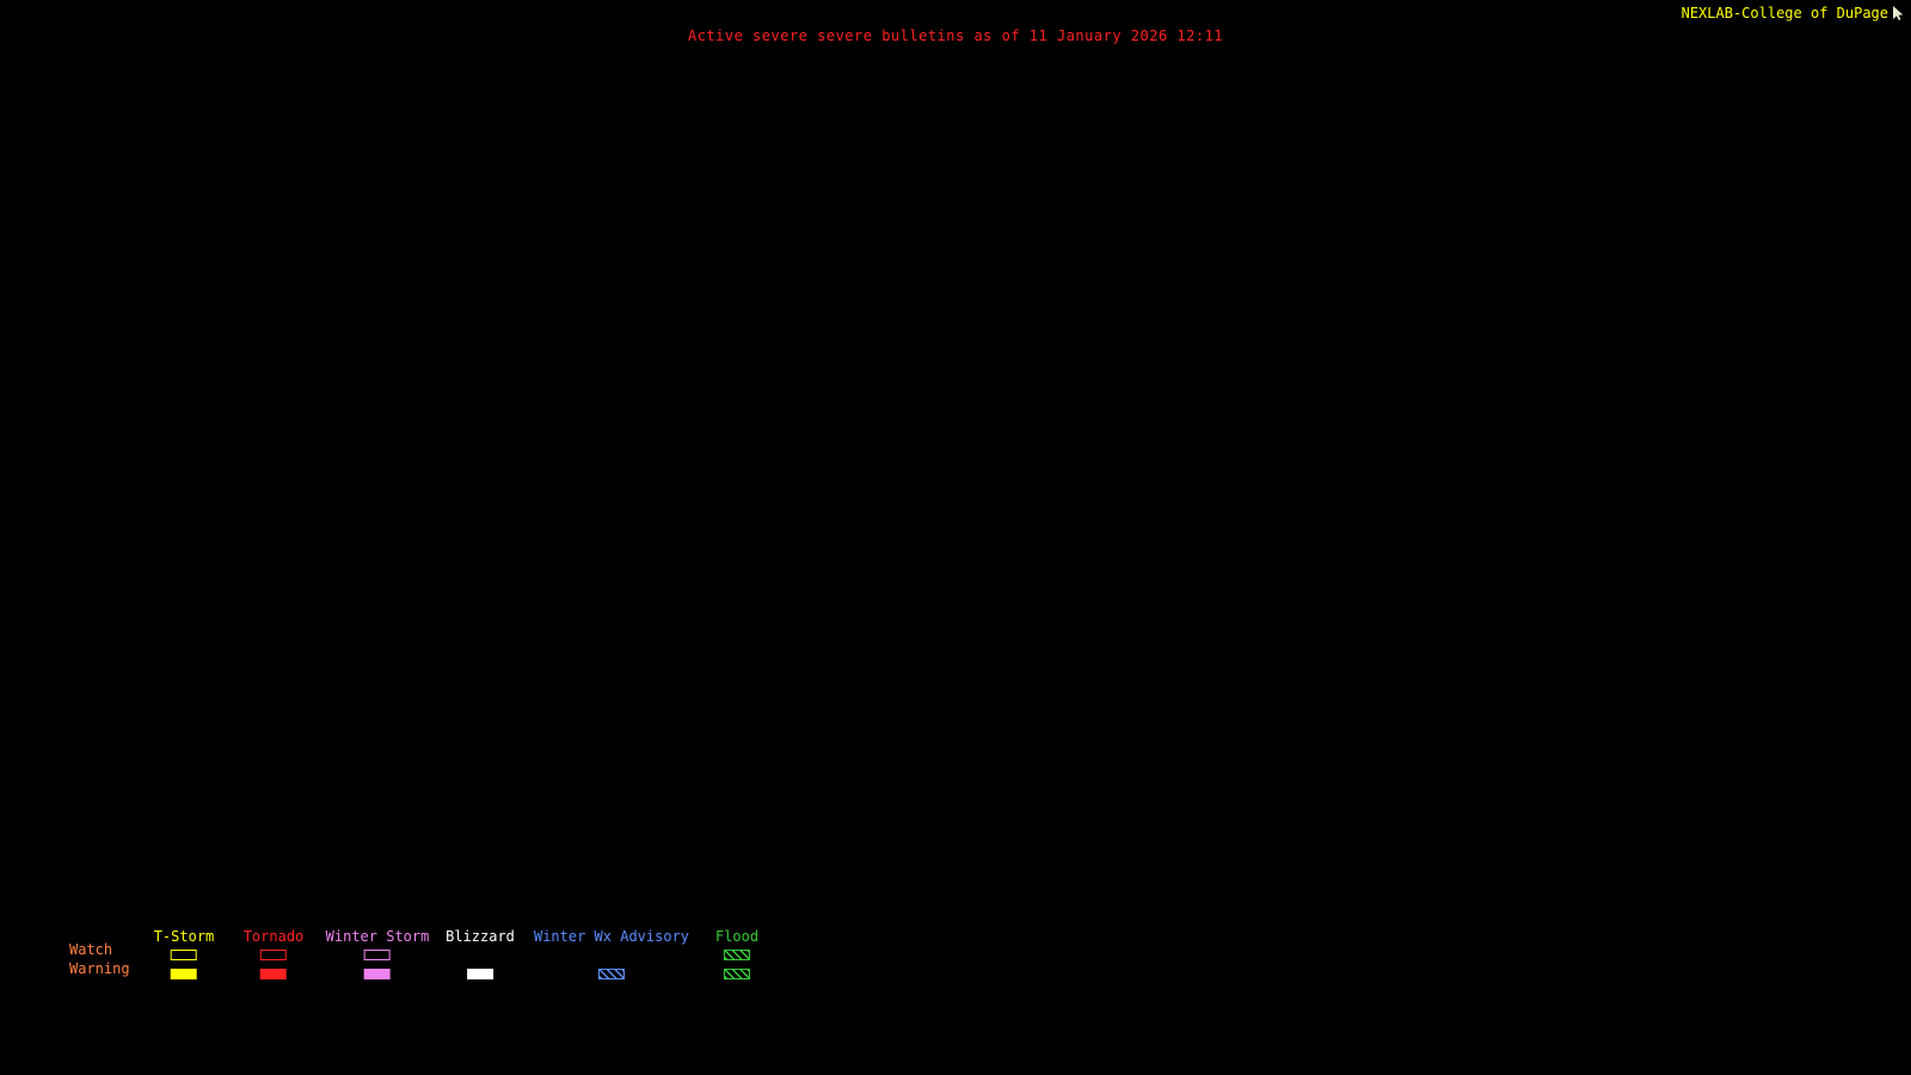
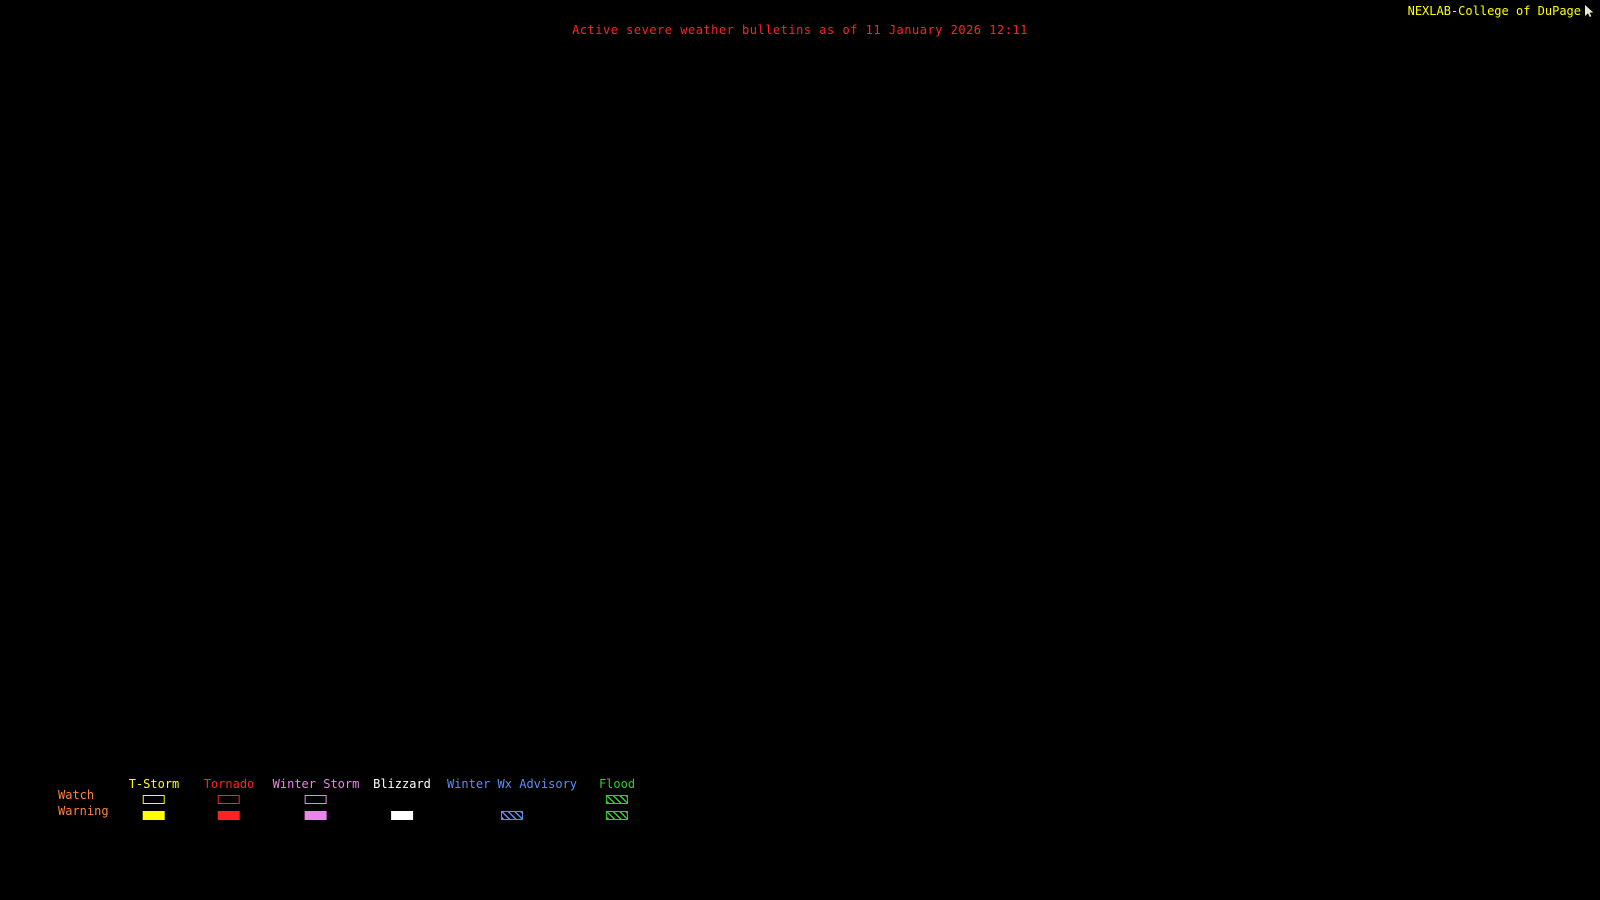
- Active severe severe bulletins as of 11 January 2026 12:11
+ Active severe weather bulletins as of 11 January 2026 12:11
  NEXLAB-College of DuPage
  Watch
  Warning
  T-Storm
  Tornado
  Winter Storm
  Blizzard
  Winter Wx Advisory
  Flood
